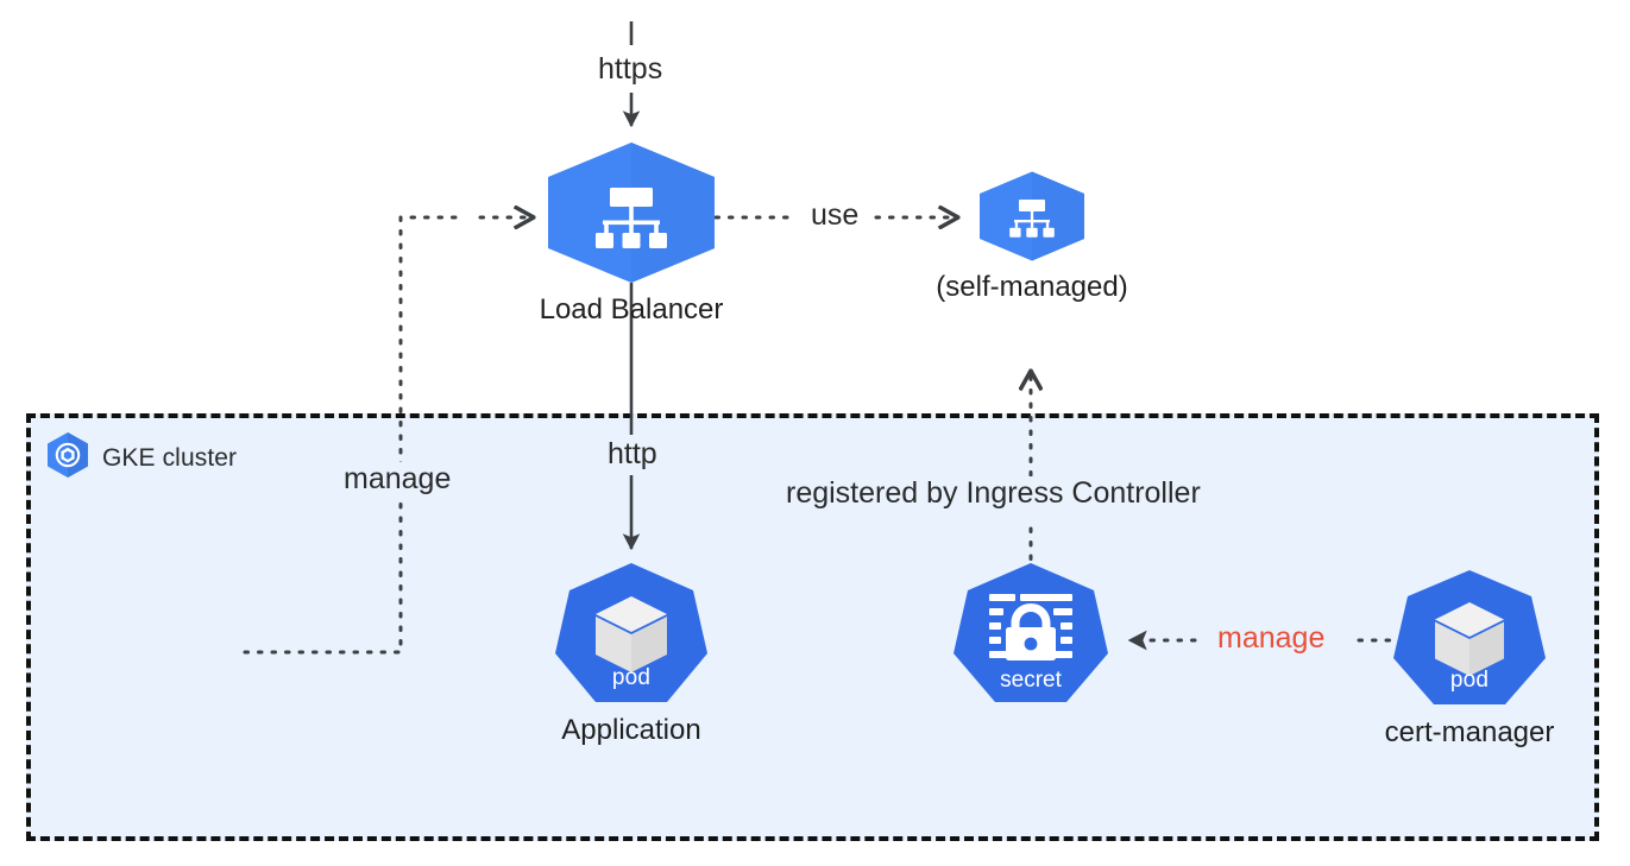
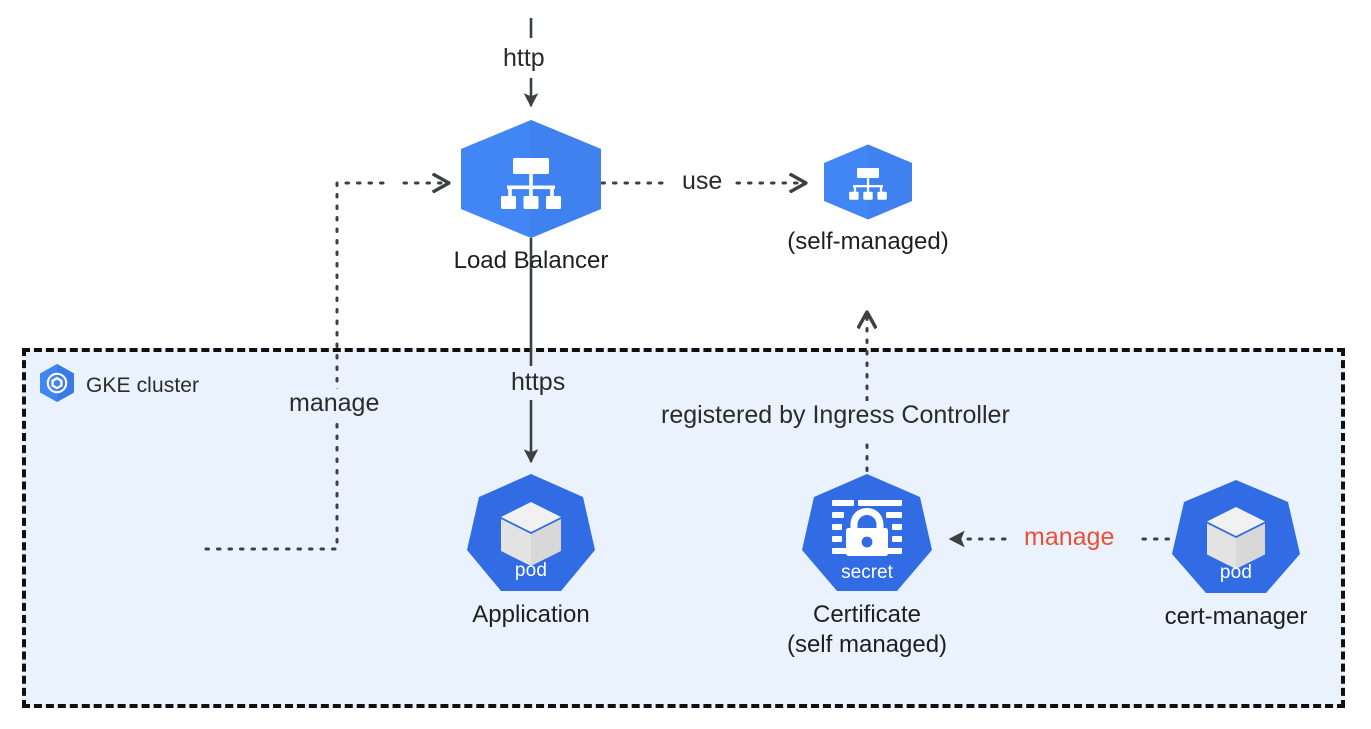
  GKE cluster
- https
+ http
  use
  manage
- http
+ https
  registered by Ingress Controller
  manage
  Load Balancer
  (self-managed)
  pod
  Application
  secret
+ Certificate
+ (self managed)
  pod
  cert-manager
